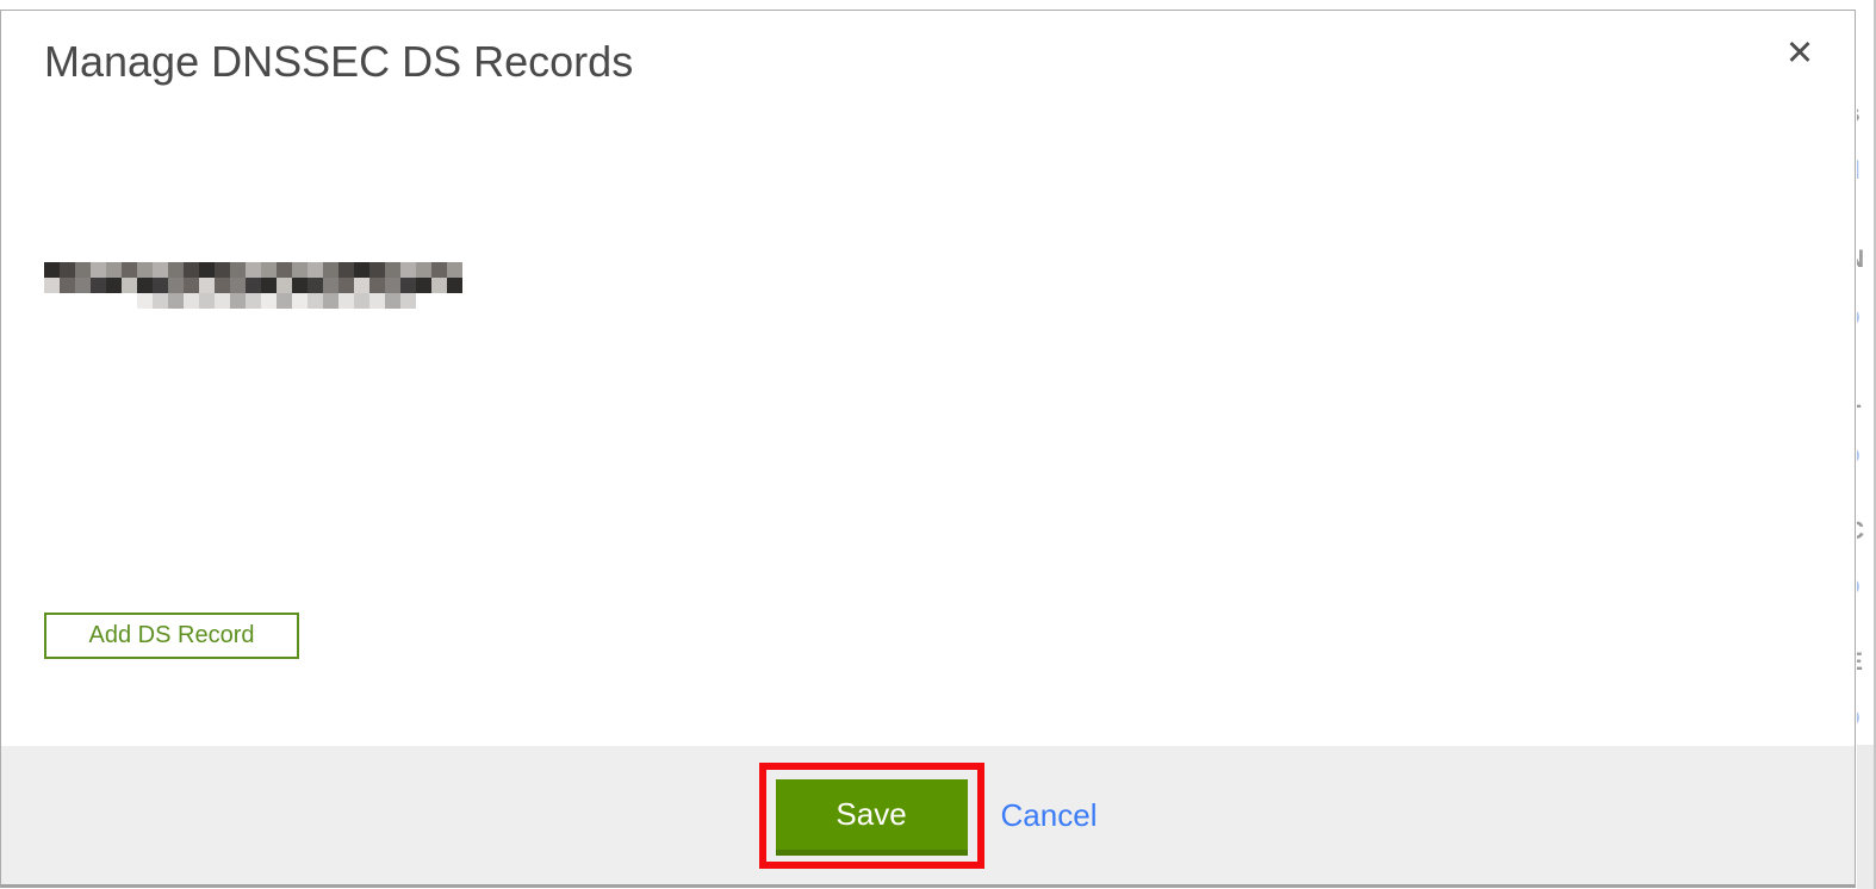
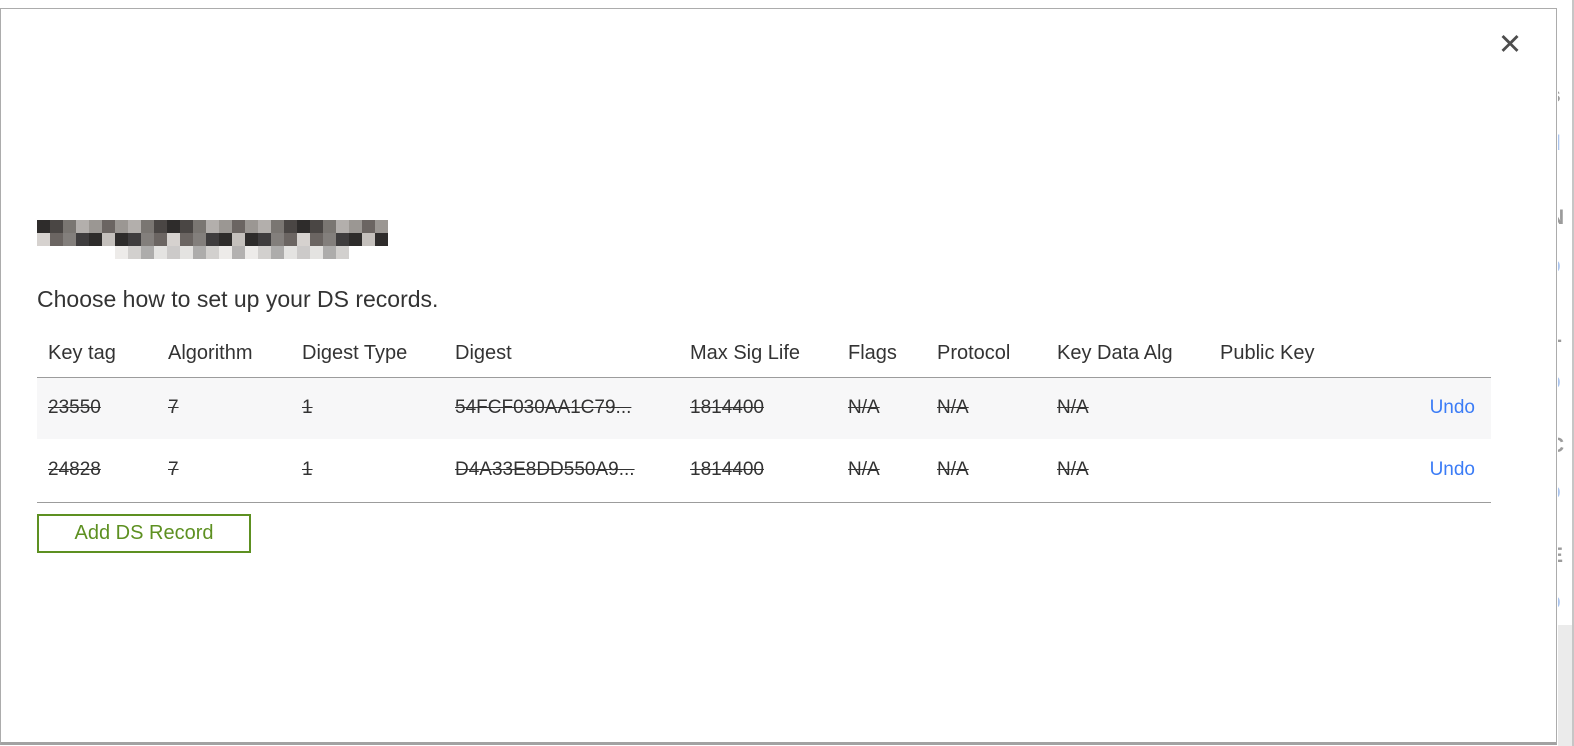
- Manage DNSSEC DS Records
  ✕
+ Choose how to set up your DS records.
+ Key tag	Algorithm	Digest Type	Digest	Max Sig Life	Flags	Protocol	Key Data Alg	Public Key
+ 23550	7	1	54FCF030AA1C79...	1814400	N/A	N/A	N/A		Undo
+ 24828	7	1	D4A33E8DD550A9...	1814400	N/A	N/A	N/A		Undo
  Add DS Record
- Save
- Cancel
